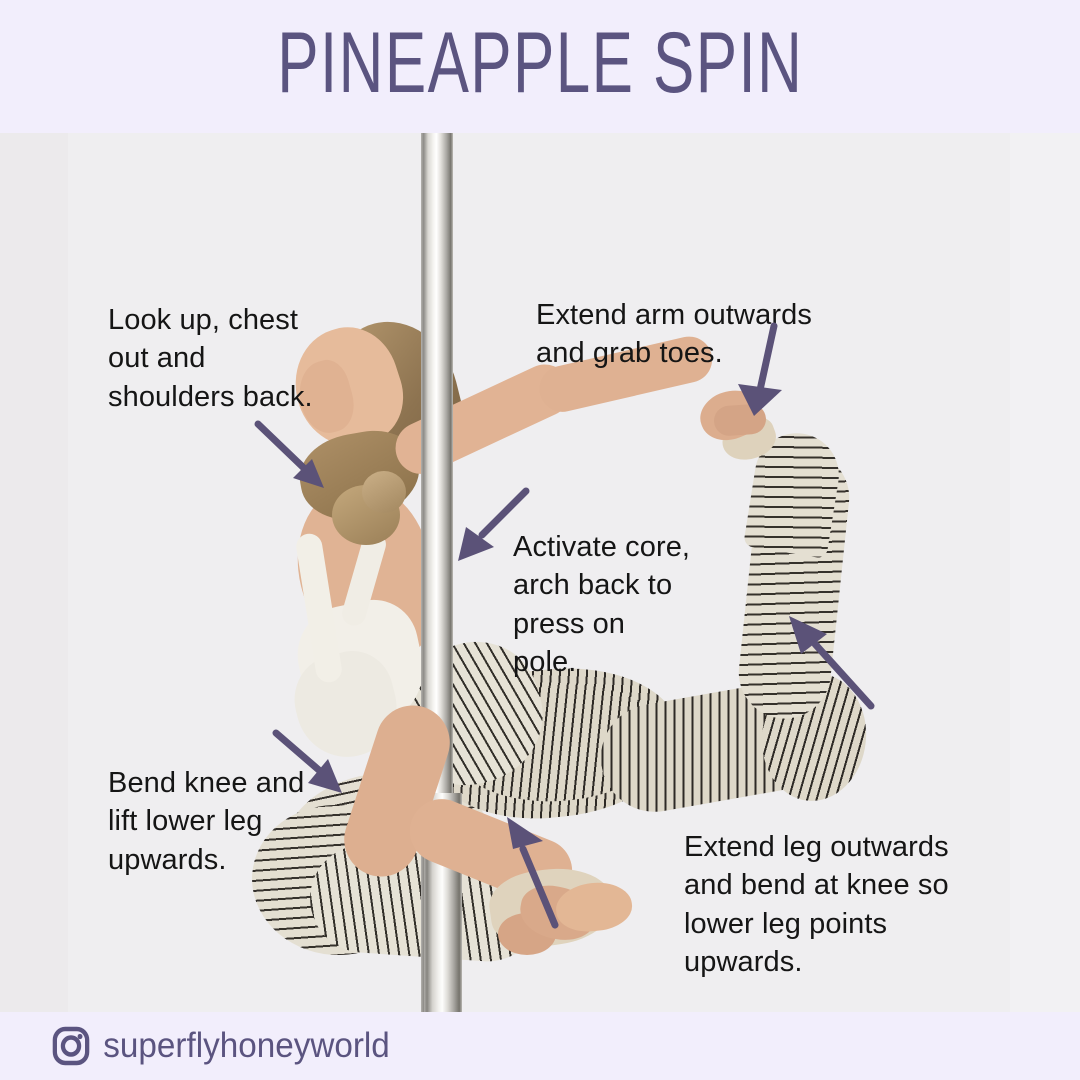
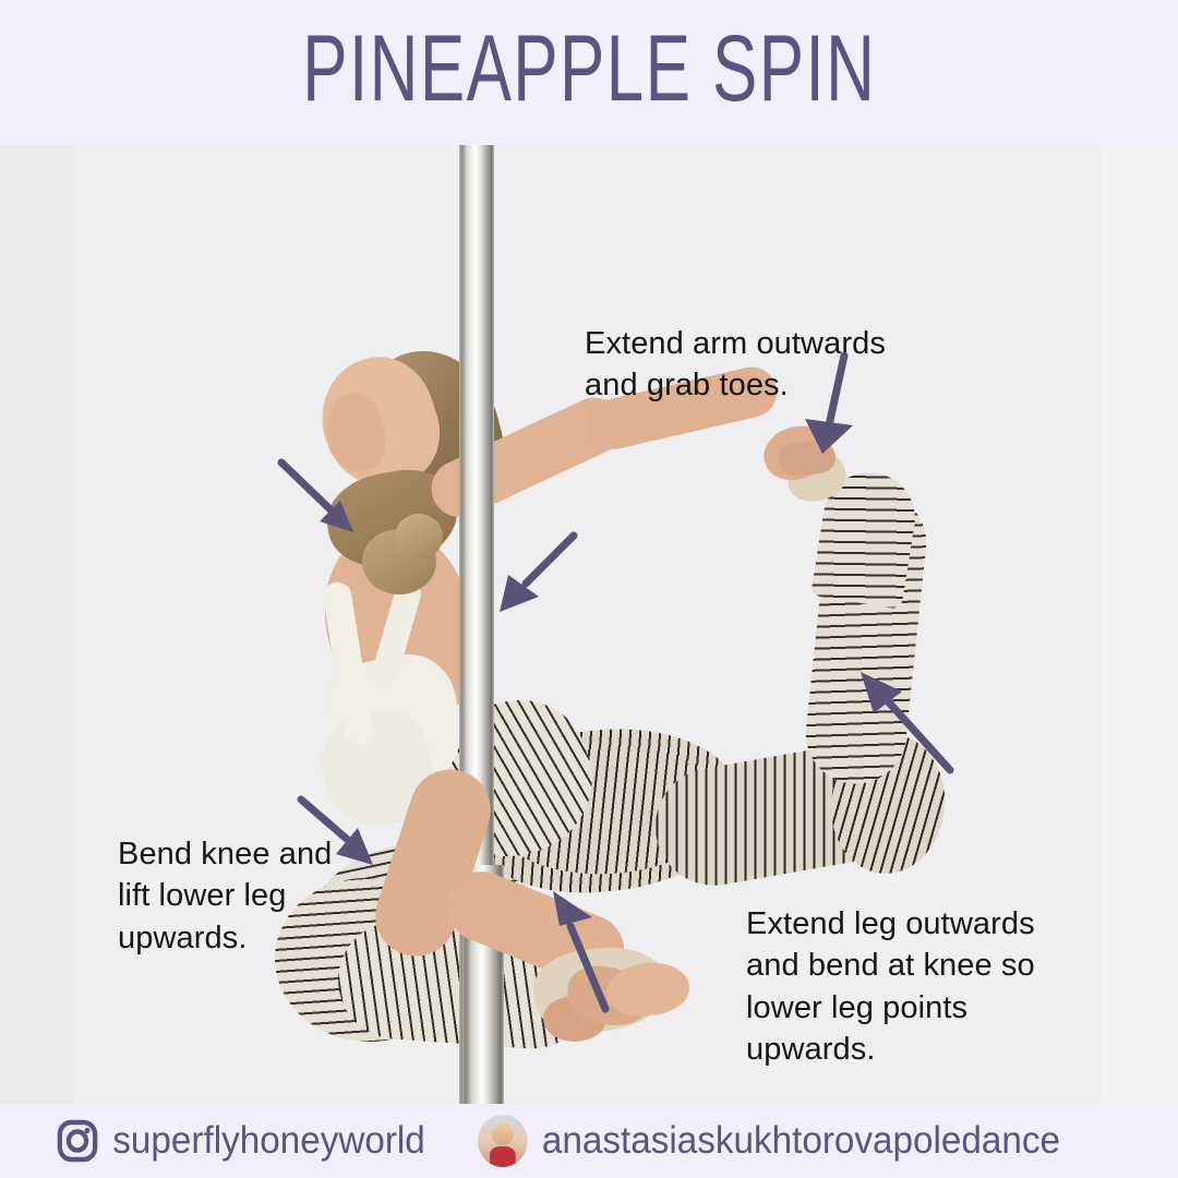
  PINEAPPLE SPIN
- Look up, chest
- out and
- shoulders back.
  Extend arm outwards
  and grab toes.
- Activate core,
- arch back to
- press on
- pole.
  Bend knee and
  lift lower leg
  upwards.
  Extend leg outwards
  and bend at knee so
  lower leg points
  upwards.
  superflyhoneyworld
+ anastasiaskukhtorovapoledance
